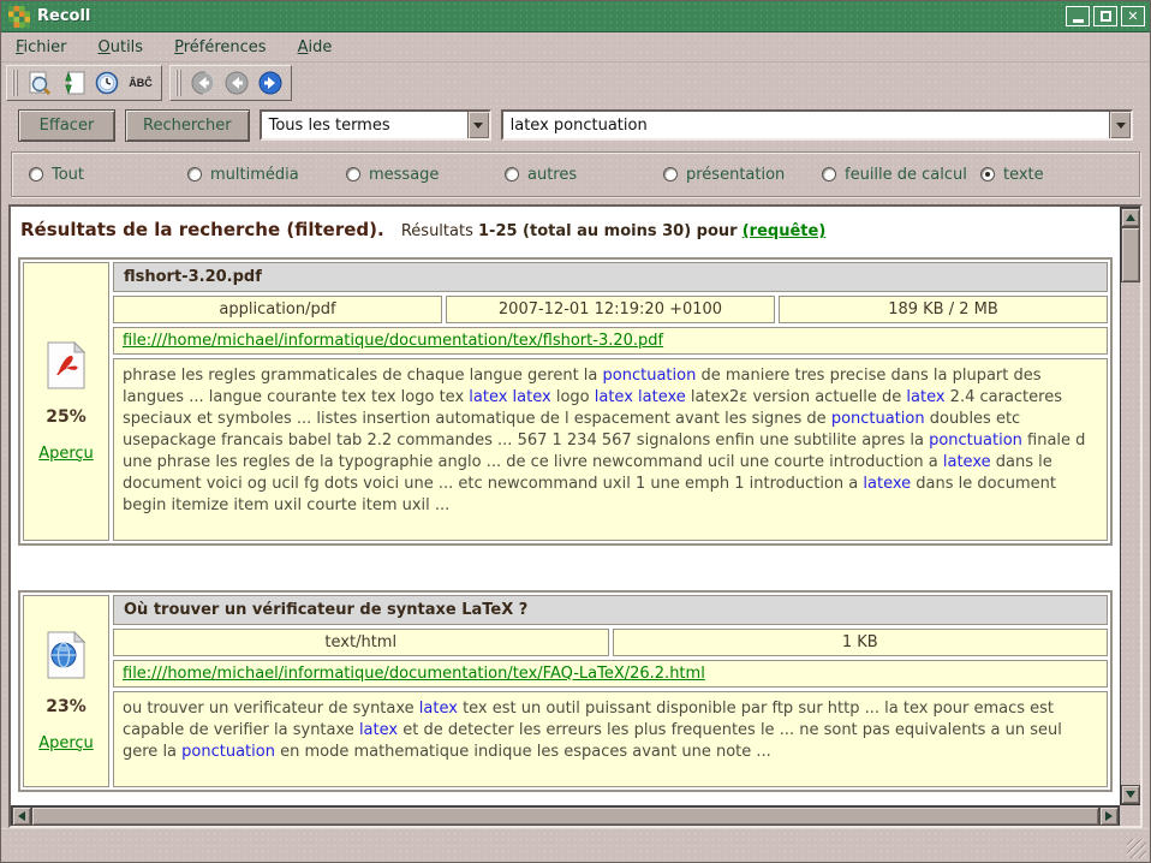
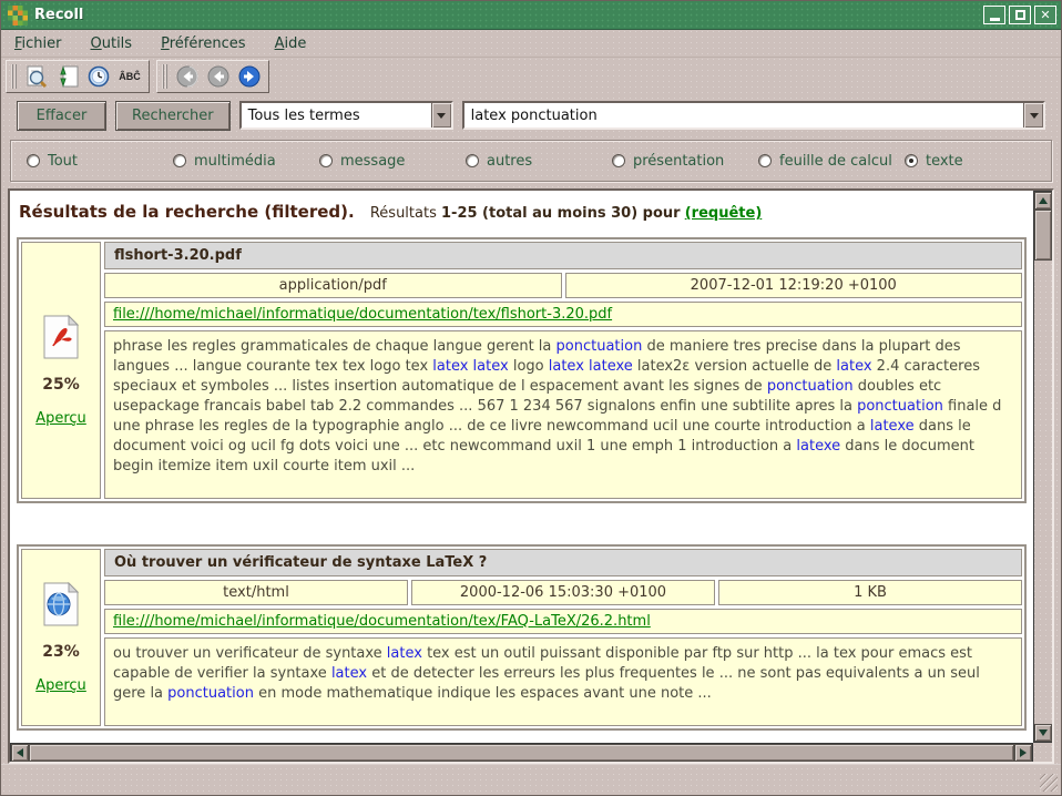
  Recoll
  ✕
  Fichier
  Outils
  Préférences
  Aide
  ÂBĈ
  Effacer
  Rechercher
  Tous les termes
  latex ponctuation
  Tout
  multimédia
  message
  autres
  présentation
  feuille de calcul
  texte
  Résultats de la recherche (filtered). Résultats 1-25 (total au moins 30) pour (requête)
  25%
  Aperçu
  flshort-3.20.pdf
  application/pdf
  2007-12-01 12:19:20 +0100
- 189 KB / 2 MB
  file:///home/michael/informatique/documentation/tex/flshort-3.20.pdf
  phrase les regles grammaticales de chaque langue gerent la ponctuation de maniere tres precise dans la plupart des langues ... langue courante tex tex logo tex latex latex logo latex latexe latex2ε version actuelle de latex 2.4 caracteres speciaux et symboles ... listes insertion automatique de l espacement avant les signes de ponctuation doubles etc usepackage francais babel tab 2.2 commandes ... 567 1 234 567 signalons enfin une subtilite apres la ponctuation finale d une phrase les regles de la typographie anglo ... de ce livre newcommand ucil une courte introduction a latexe dans le document voici og ucil fg dots voici une ... etc newcommand uxil 1 une emph 1 introduction a latexe dans le document begin itemize item uxil courte item uxil ...
  23%
  Aperçu
  Où trouver un vérificateur de syntaxe LaTeX ?
  text/html
+ 2000-12-06 15:03:30 +0100
  1 KB
  file:///home/michael/informatique/documentation/tex/FAQ-LaTeX/26.2.html
  ou trouver un verificateur de syntaxe latex tex est un outil puissant disponible par ftp sur http ... la tex pour emacs est capable de verifier la syntaxe latex et de detecter les erreurs les plus frequentes le ... ne sont pas equivalents a un seul gere la ponctuation en mode mathematique indique les espaces avant une note ...
